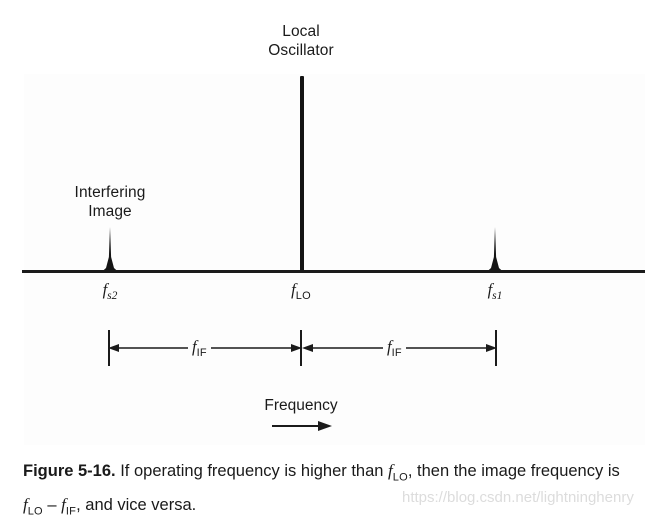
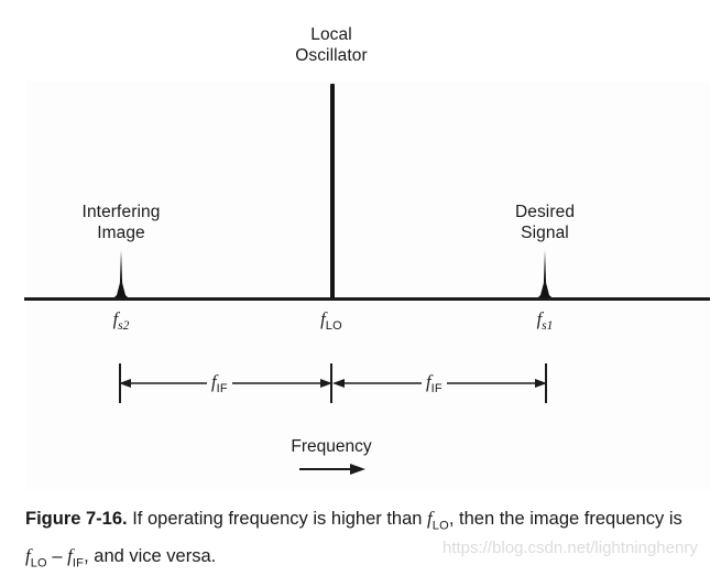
  Local
  Oscillator
  Interfering
  Image
+ Desired
+ Signal
  fs2
  fLO
  fs1
  fIF
  fIF
  Frequency
- Figure 5-16. If operating frequency is higher than fLO, then the image frequency is fLO – fIF, and vice versa.
+ Figure 7-16. If operating frequency is higher than fLO, then the image frequency is fLO – fIF, and vice versa.
  https://blog.csdn.net/lightninghenry
